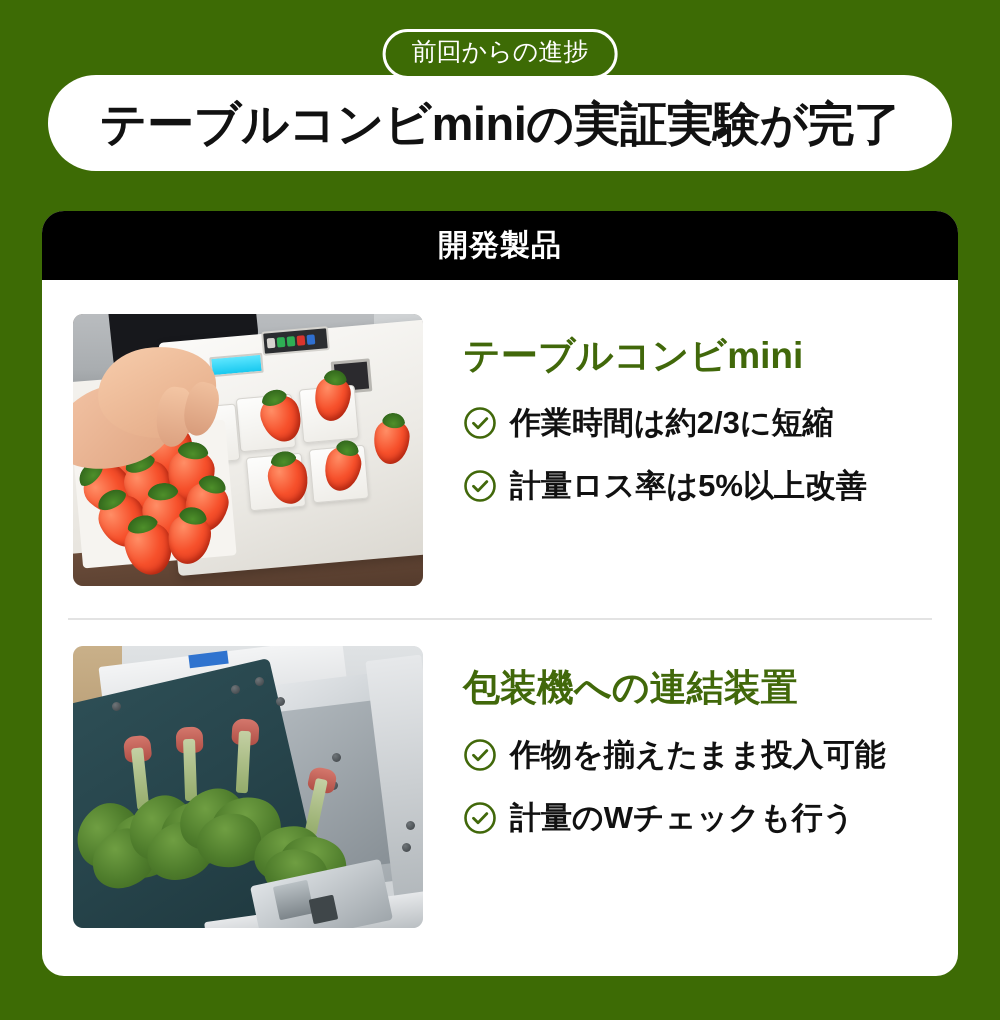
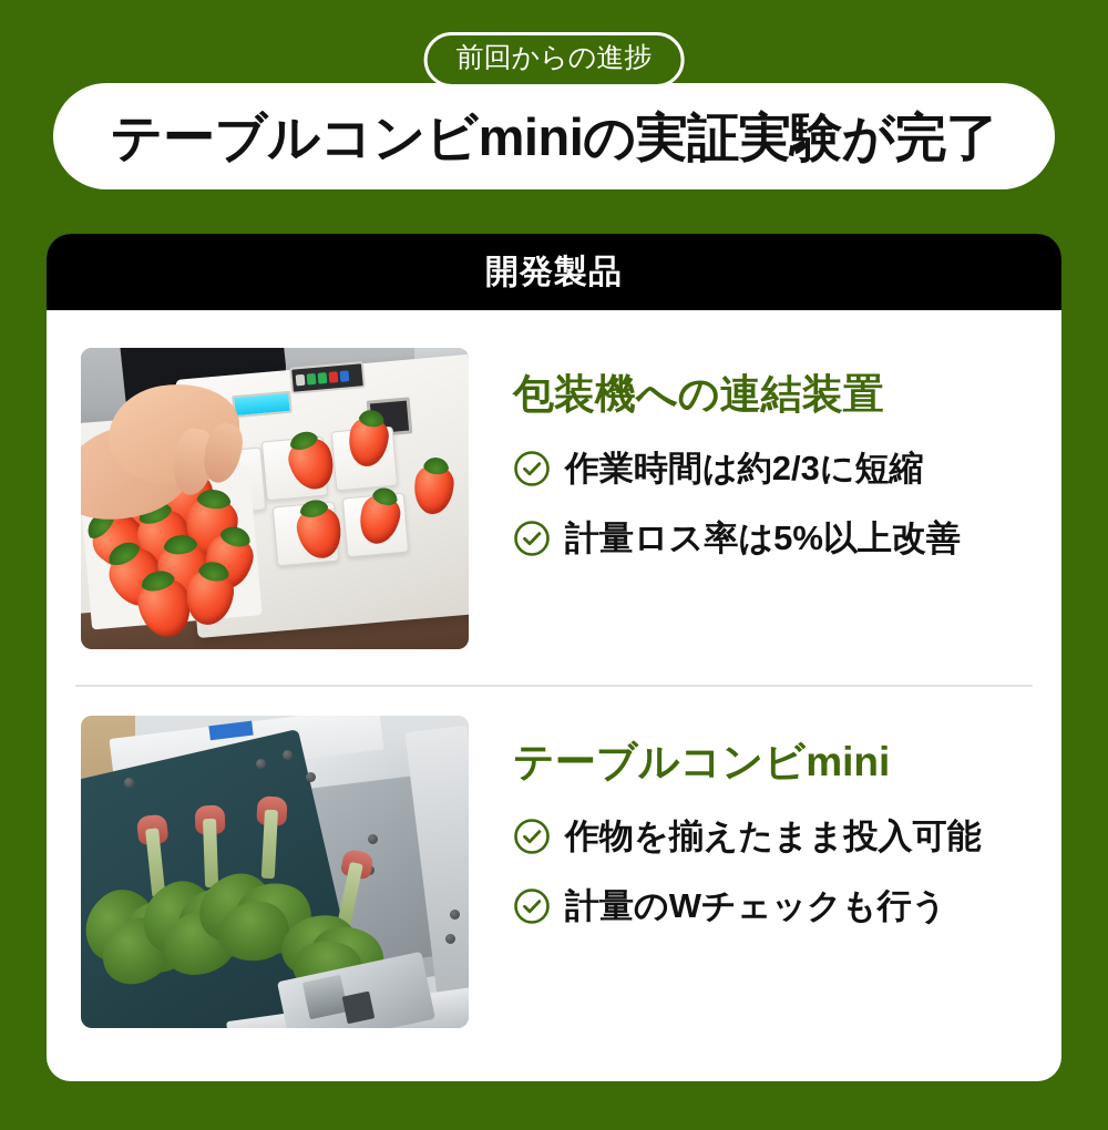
  テーブルコンビminiの実証実験が完了
  前回からの進捗
  開発製品
- テーブルコンビmini
+ 包装機への連結装置
  作業時間は約2/3に短縮
  計量ロス率は5%以上改善
- 包装機への連結装置
+ テーブルコンビmini
  作物を揃えたまま投入可能
  計量のWチェックも行う
